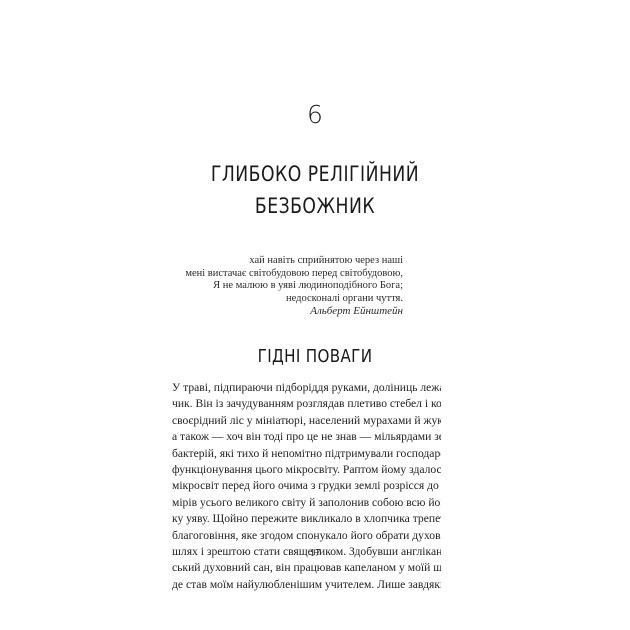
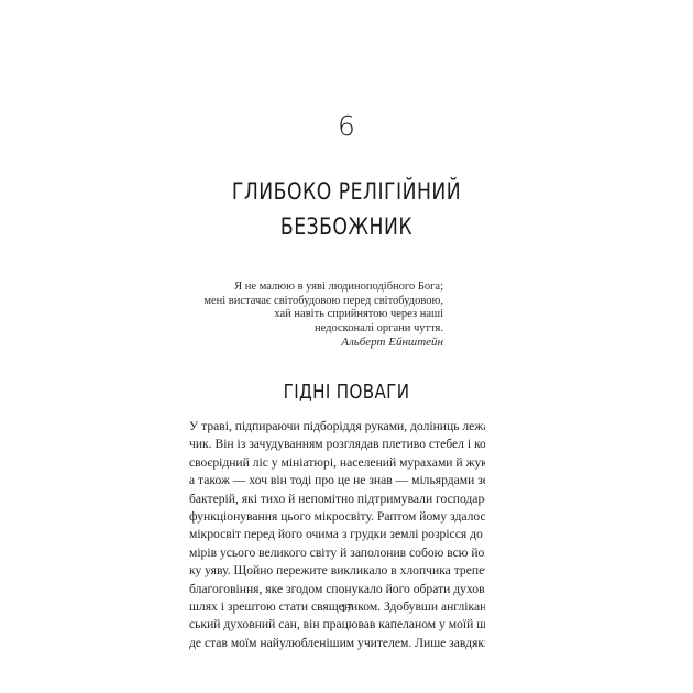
  6
  ГЛИБОКО РЕЛІГІЙНИЙ
  БЕЗБОЖНИК
- хай навіть сприйнятою через наші
+ Я не малюю в уяві людиноподібного Бога;
  мені вистачає світобудовою перед світобудовою,
- Я не малюю в уяві людиноподібного Бога;
+ хай навіть сприйнятою через наші
  недосконалі органи чуття.
  Альберт Ейнштейн
  ГІДНІ ПОВАГИ
  У траві, підпираючи підборіддя руками, доліниць леж
  чик. Він із зачудуванням розглядав плетиво стебел і ко
  своєрідний ліс у мініатюрі, населений мурахами й жук
  а також — хоч він тоді про це не знав — мільярдами з
  бактерій, які тихо й непомітно підтримували господар
  функціонування цього мікросвіту. Раптом йому здалос
  мікросвіт перед його очима з грудки землі розрісся до
  мірів усього великого світу й заполонив собою всю йо
  ку уяву. Щойно пережите викликало в хлопчика трепе
  благоговіння, яке згодом спонукало його обрати духов
  шлях і зрештою стати священиком. Здобувши англікан
  ський духовний сан, він працював капеланом у моїй ш
  де став моїм найулюбленішим учителем. Лише завдяк
  17
